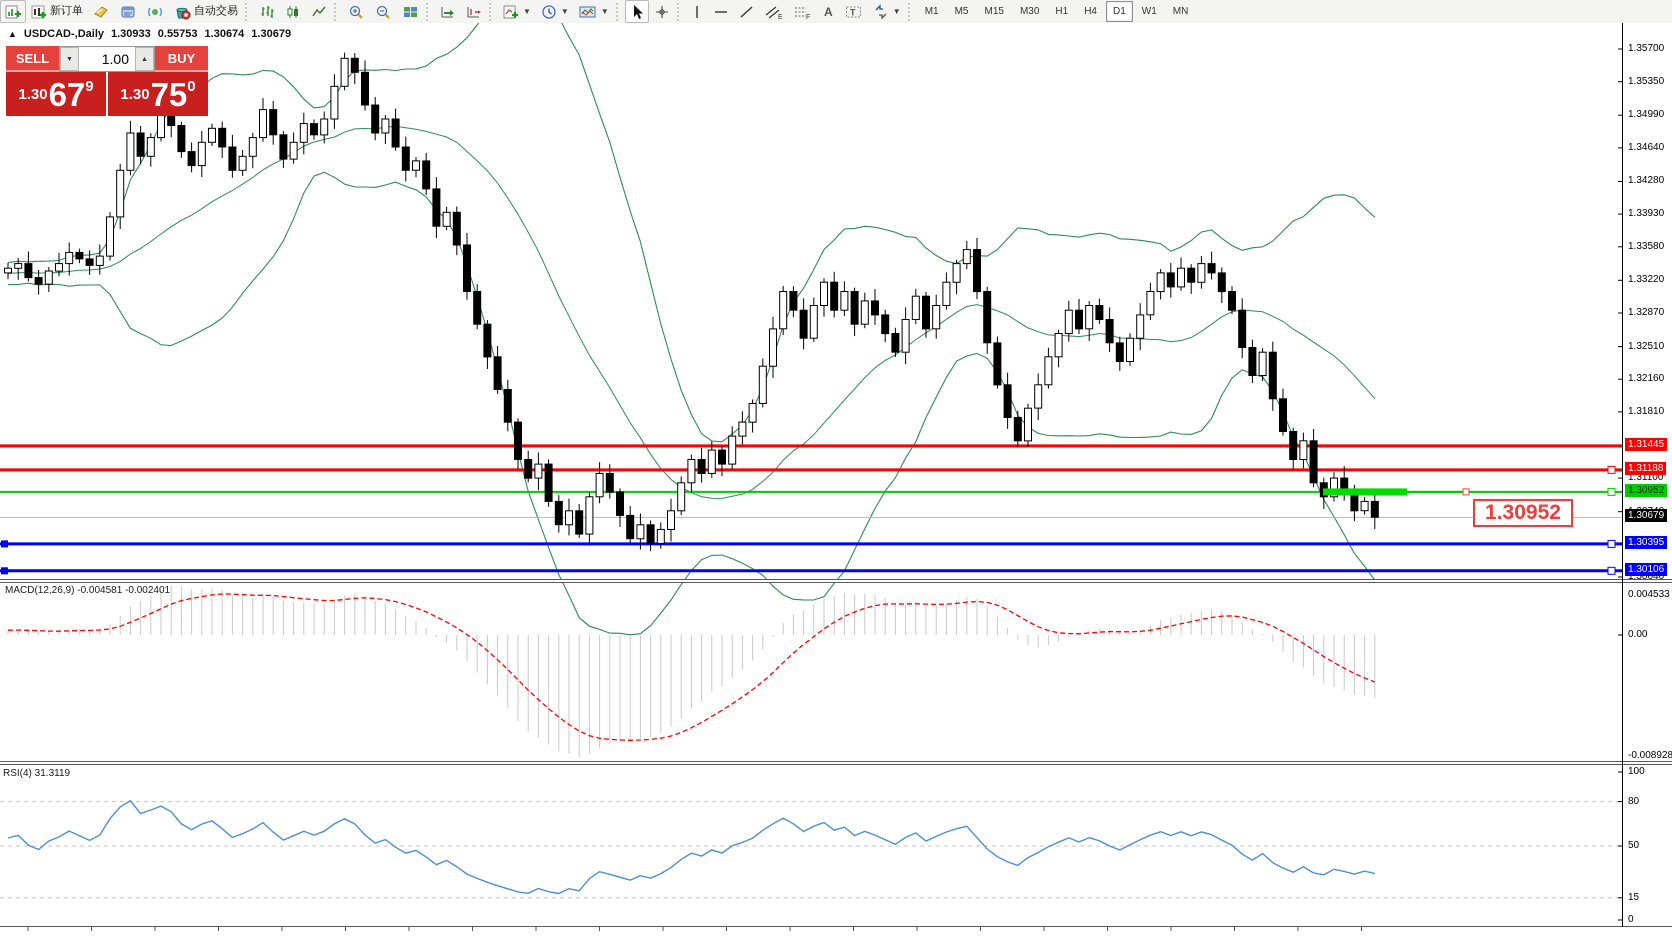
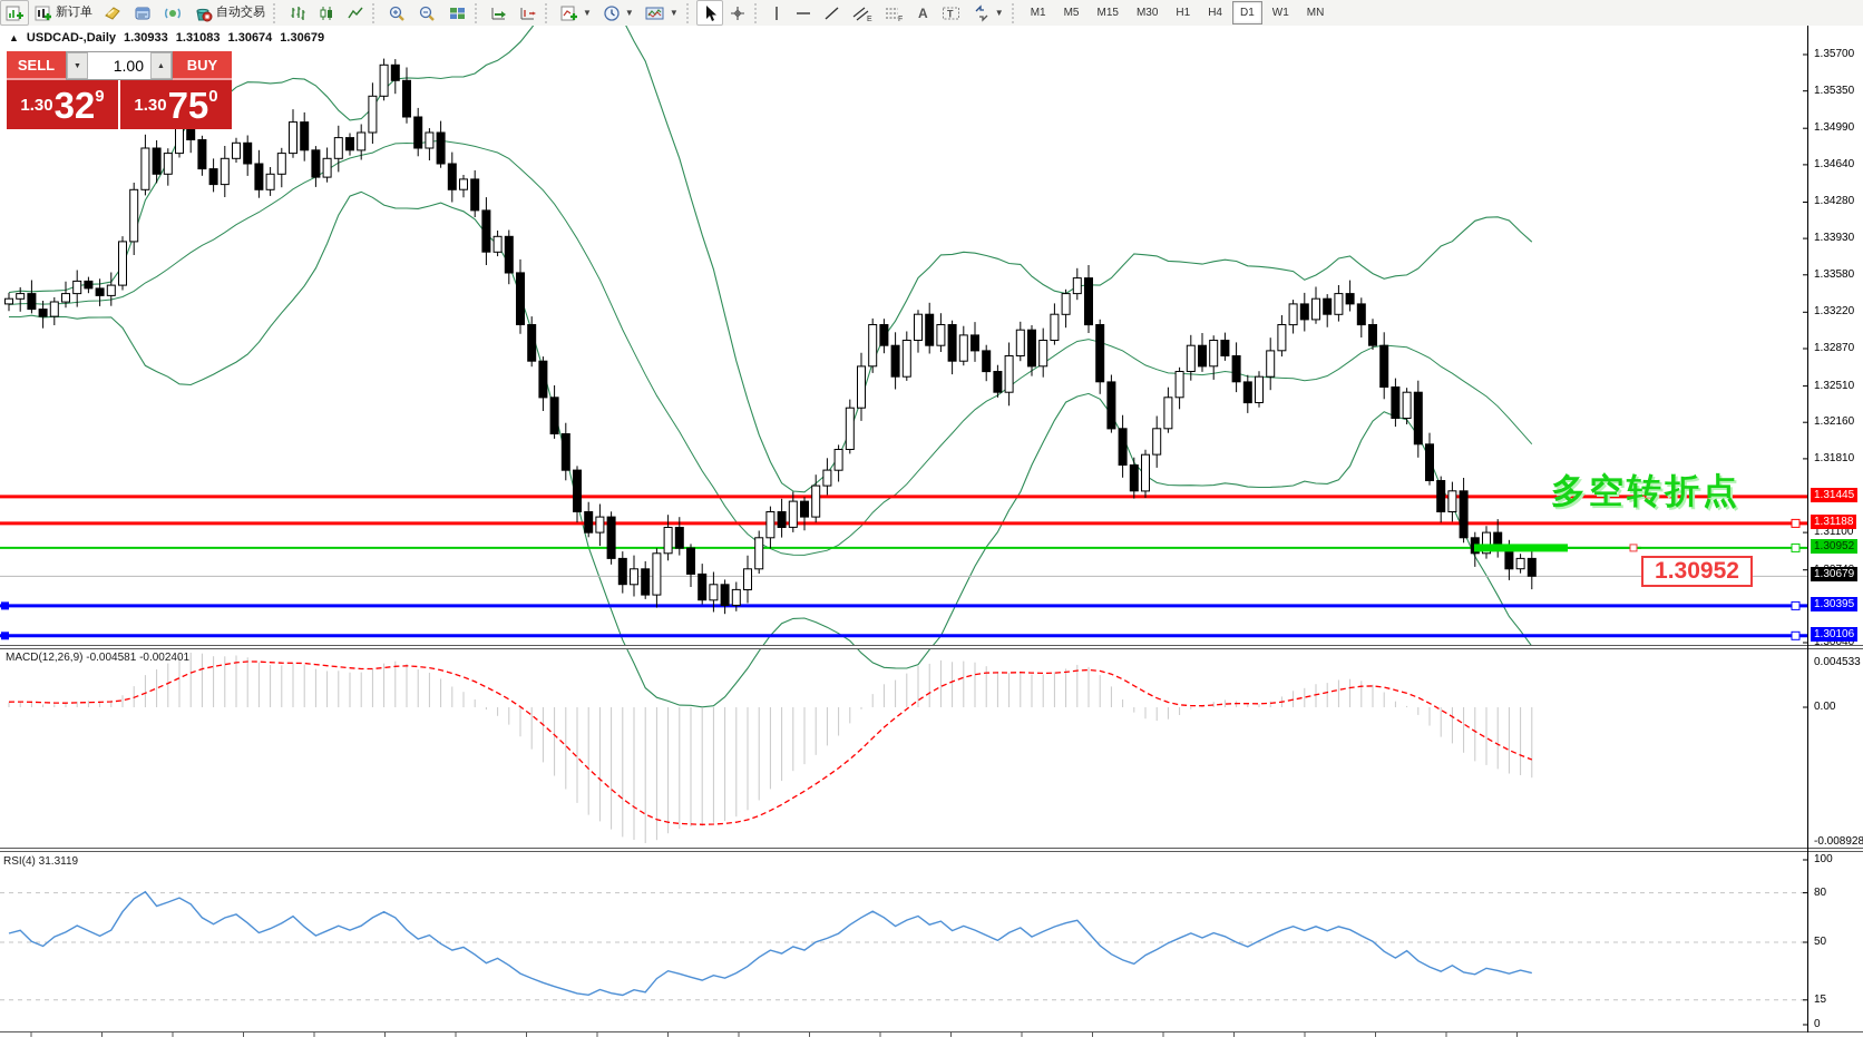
  新订单
  自动交易
  ▼
  ▼
  ▼
  A
  T
  ▼
  M1
  M5
  M15
  M30
  H1
  H4
  D1
  W1
  MN
  ▲
  USDCAD-,Daily
  1.30933
- 0.55753
+ 1.31083
  1.30674
  1.30679
  SELL
  1.00
  BUY
  1.30
- 67
+ 32
  9
  1.30
  75
  0
+ 多空转折点
  1.30952
  MACD(12,26,9) -0.004581 -0.002401
  RSI(4) 31.3119
  1.35700
  1.35350
  1.34990
  1.34640
  1.34280
  1.33930
  1.33580
  1.33220
  1.32870
  1.32510
  1.32160
  1.31810
  1.31100
  1.30040
  1.31445
  1.31188
  1.30952
  1.30679
  1.30395
  1.30106
  0.004533
  0.00
  -0.008928
  100
  80
  50
  15
  0
